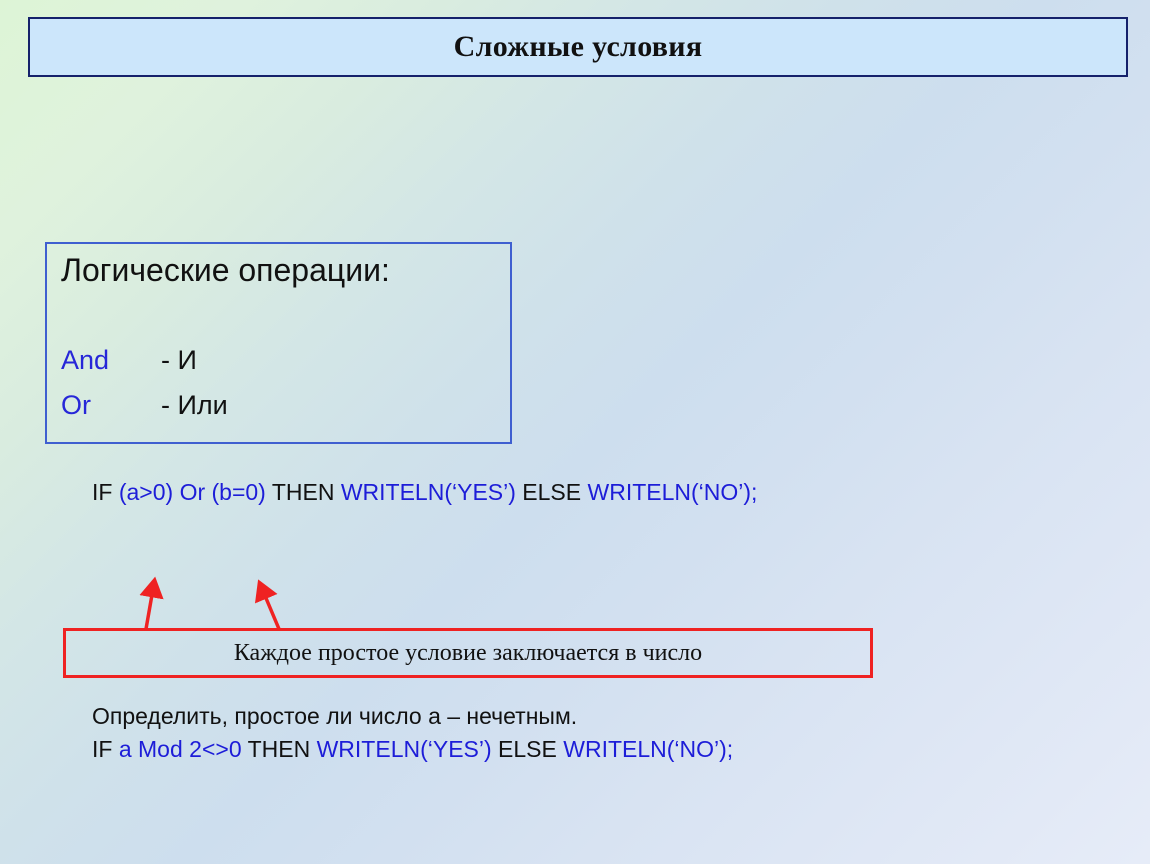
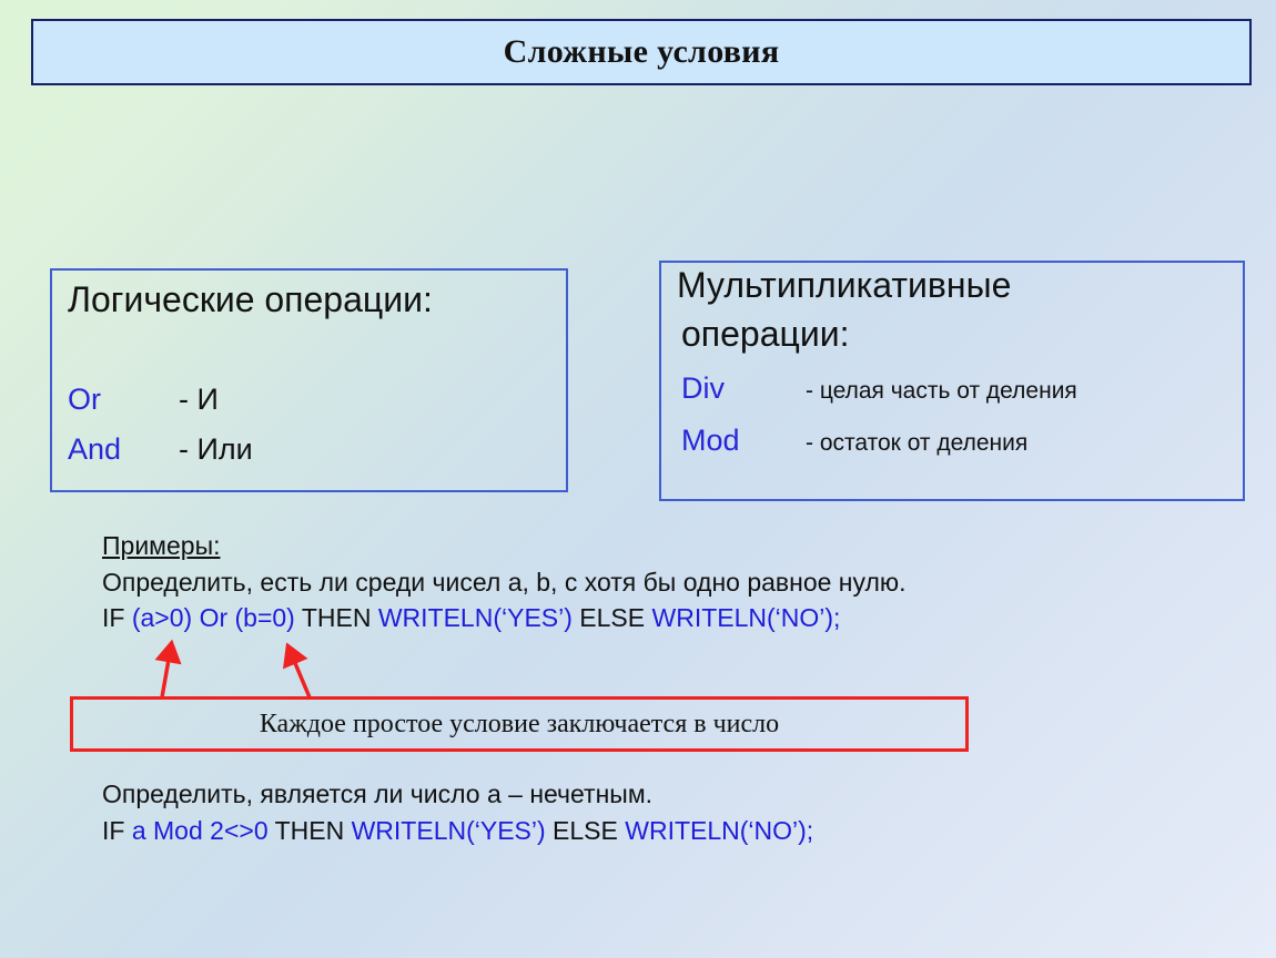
  Сложные условия
  Логические операции:
- And
+ Or
  - И
- Or
+ And
  - Или
+ Мультипликативные
+ операции:
+ Div
+ - целая часть от деления
+ Mod
+ - остаток от деления
+ Примеры:
+ Определить, есть ли среди чисел a, b, c хотя бы одно равное нулю.
  IF (a>0) Or (b=0) THEN WRITELN(‘YES’) ELSE WRITELN(‘NO’);
  Каждое простое условие заключается в число
- Определить, простое ли число a – нечетным.
+ Определить, является ли число a – нечетным.
  IF a Mod 2<>0 THEN WRITELN(‘YES’) ELSE WRITELN(‘NO’);
